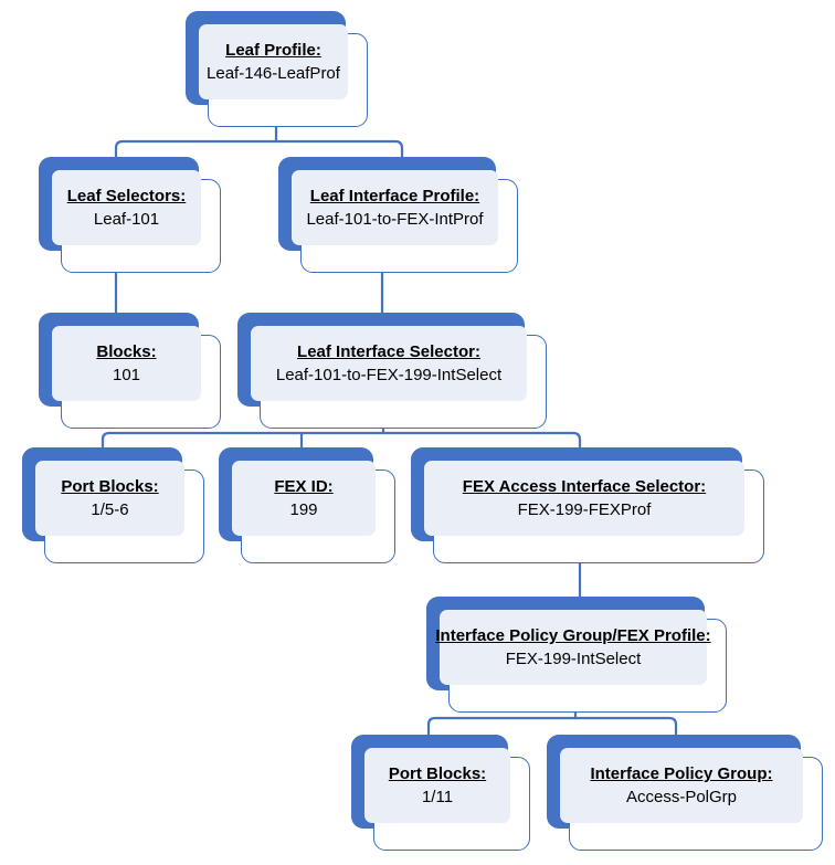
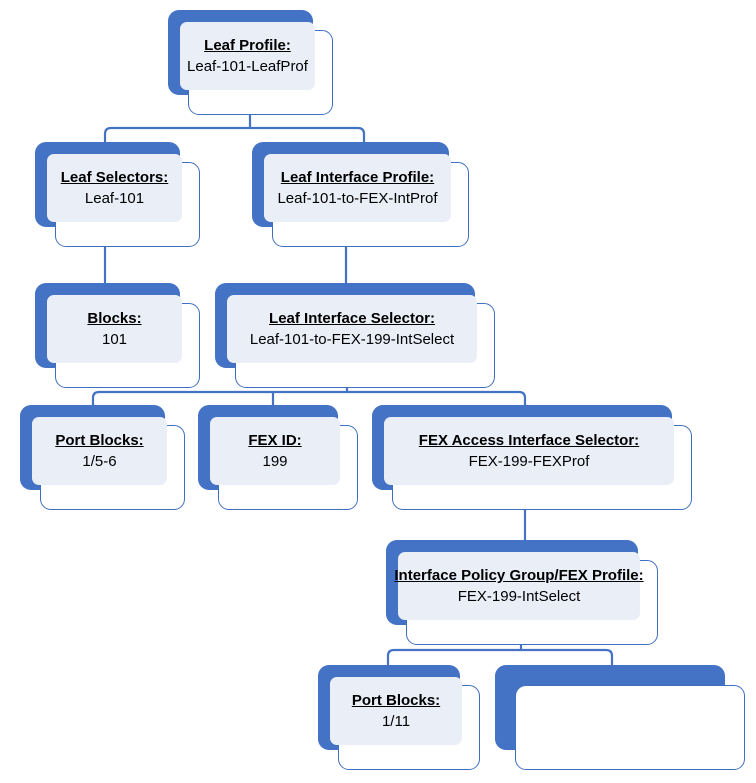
  Leaf Profile:
- Leaf-146-LeafProf
+ Leaf-101-LeafProf
  Leaf Selectors:
  Leaf-101
  Leaf Interface Profile:
  Leaf-101-to-FEX-IntProf
  Blocks:
  101
  Leaf Interface Selector:
  Leaf-101-to-FEX-199-IntSelect
  Port Blocks:
  1/5-6
  FEX ID:
  199
  FEX Access Interface Selector:
  FEX-199-FEXProf
  Interface Policy Group/FEX Profile:
  FEX-199-IntSelect
  Port Blocks:
  1/11
- Interface Policy Group:
- Access-PolGrp
